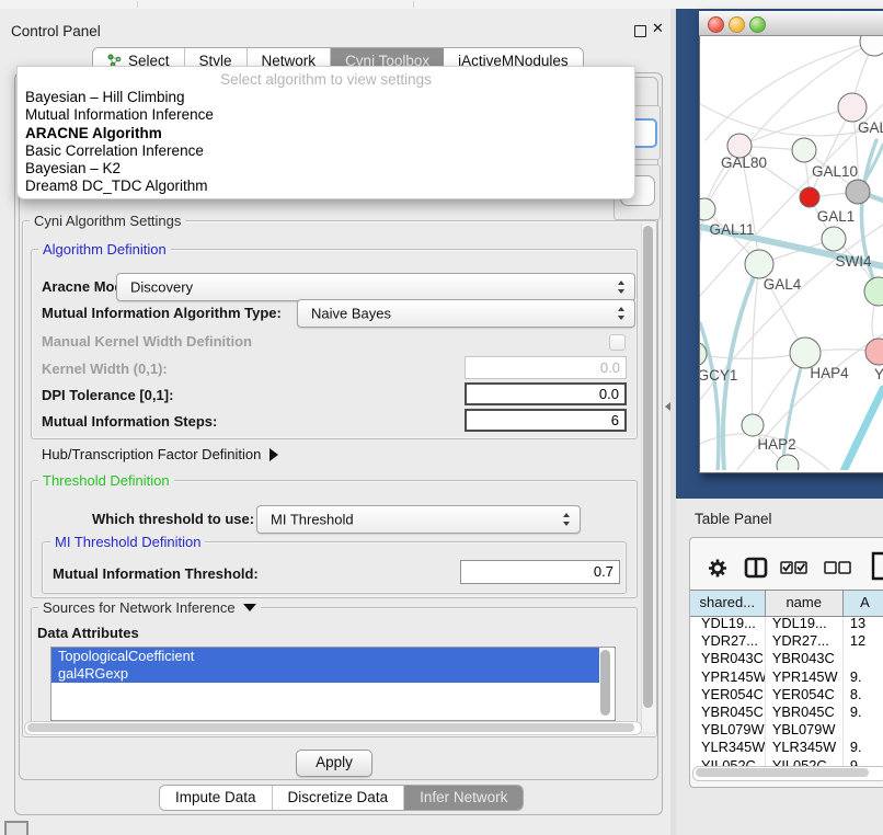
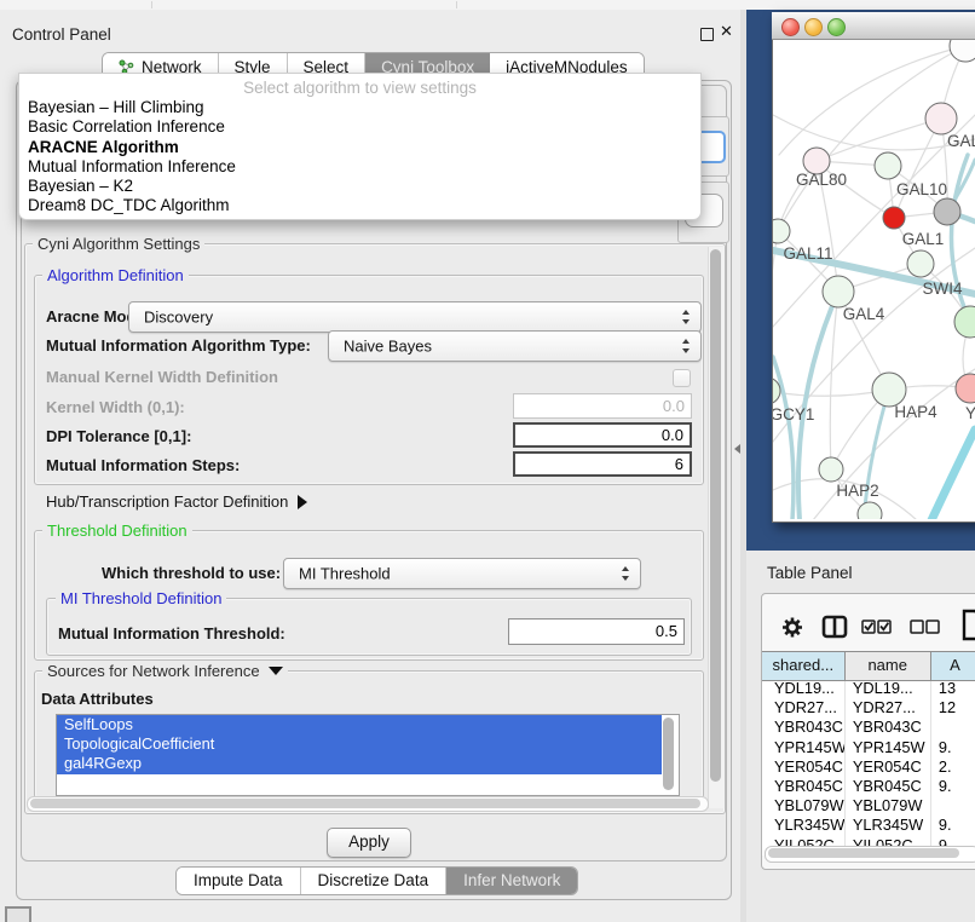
  Control Panel
  ✕
- Select
+ Network
  Style
- Network
+ Select
  Cyni Toolbox
  jActiveMNodules
  Cyni Algorithm Settings
  Algorithm Definition
  Aracne Mo
  Discovery
  Mutual Information Algorithm Type:
  Naive Bayes
  Manual Kernel Width Definition
  Kernel Width (0,1):
  0.0
  DPI Tolerance [0,1]:
  0.0
  Mutual Information Steps:
  6
  Hub/Transcription Factor Definition
  Threshold Definition
  Which threshold to use:
  MI Threshold
  MI Threshold Definition
  Mutual Information Threshold:
- 0.7
+ 0.5
  Sources for Network Inference
  Data Attributes
+ SelfLoops
  TopologicalCoefficient
  gal4RGexp
  Apply
  Impute Data
  Discretize Data
  Infer Network
  Select algorithm to view settings
  Bayesian – Hill Climbing
- Mutual Information Inference
+ Basic Correlation Inference
  ARACNE Algorithm
- Basic Correlation Inference
+ Mutual Information Inference
  Bayesian – K2
  Dream8 DC_TDC Algorithm
  GAL80
  GAL10
  GAL1
  GAL11
  SWI4
  GAL4
  GCY1
  HAP4
  Y
  HAP2
  Table Panel
  shared...
  name
  A
  YDL19...
  YDL19...
  13
  YDR27...
  YDR27...
  12
  YBR043C
  YBR043C
  YPR145W
  YPR145W
  9.
  YER054C
  YER054C
- 8.
+ 2.
  YBR045C
  YBR045C
  9.
  YBL079W
  YBL079W
  YLR345W
  YLR345W
  9.
  YIL052C
  YIL052C
  9.
